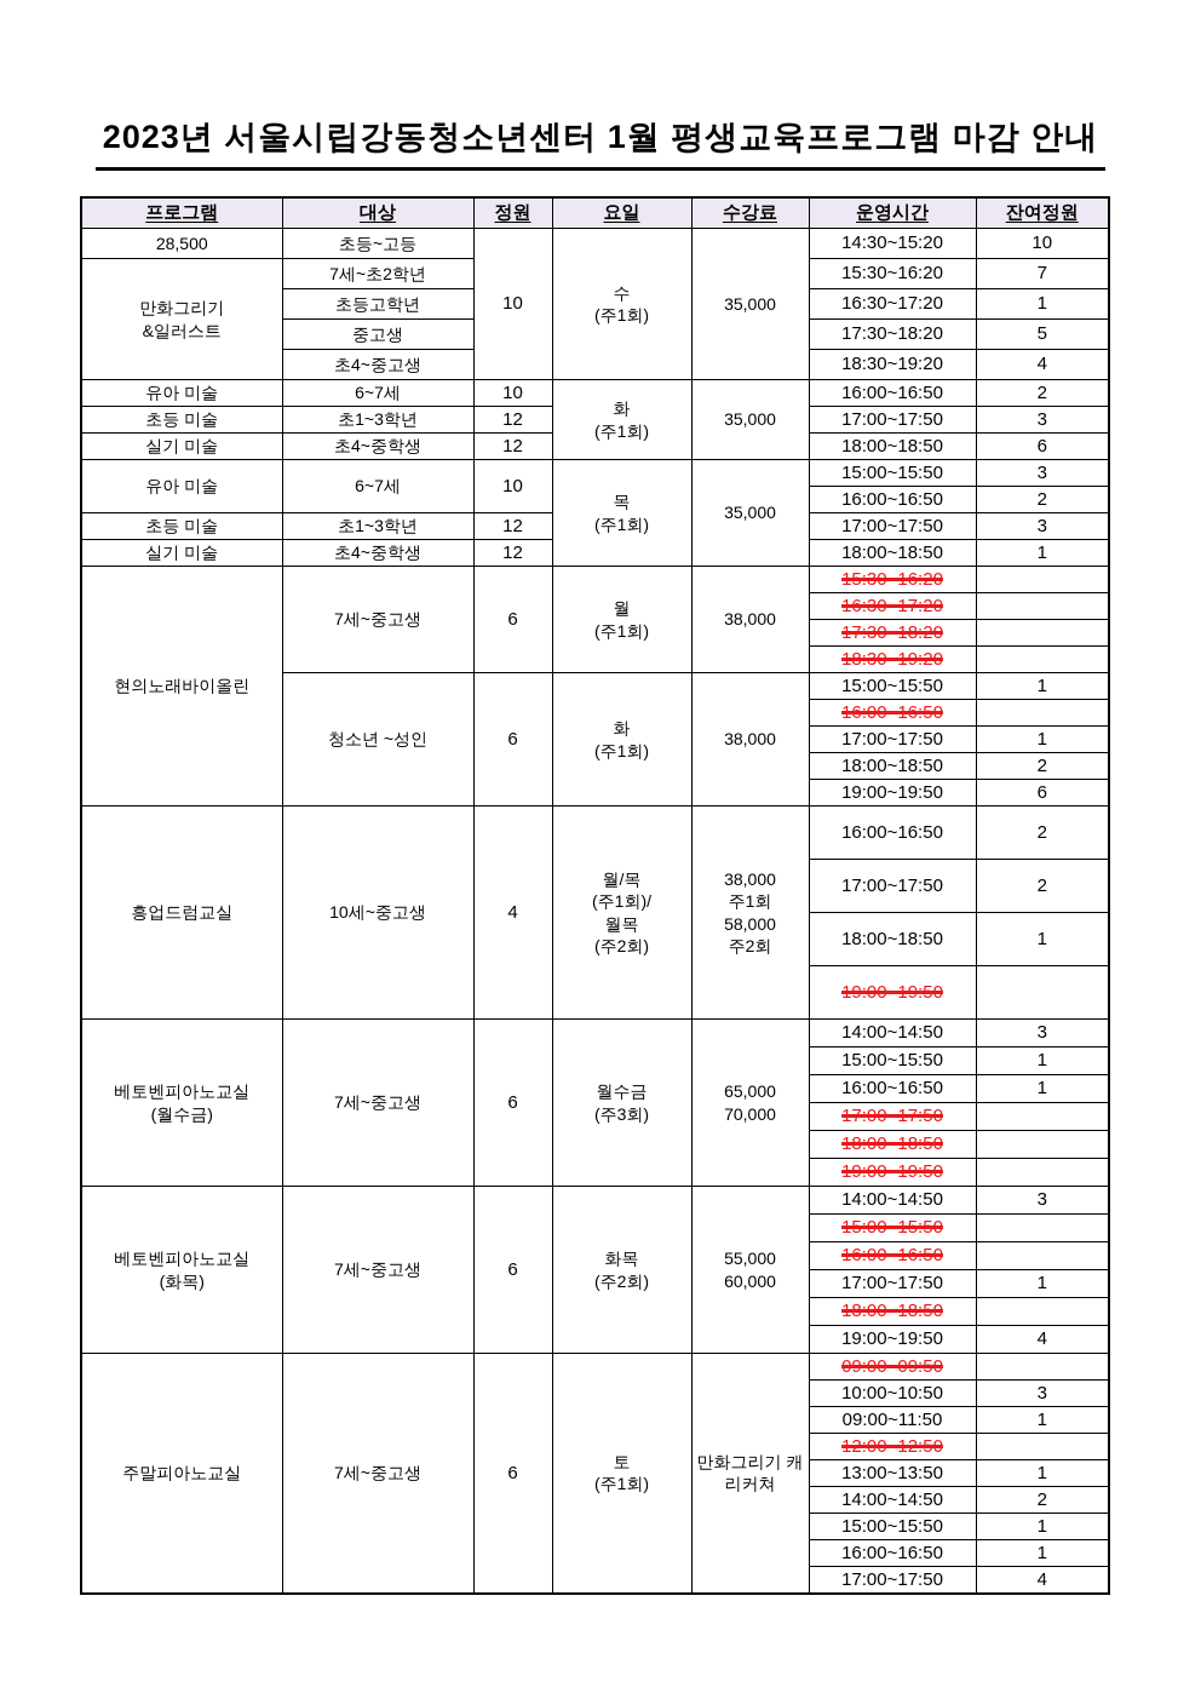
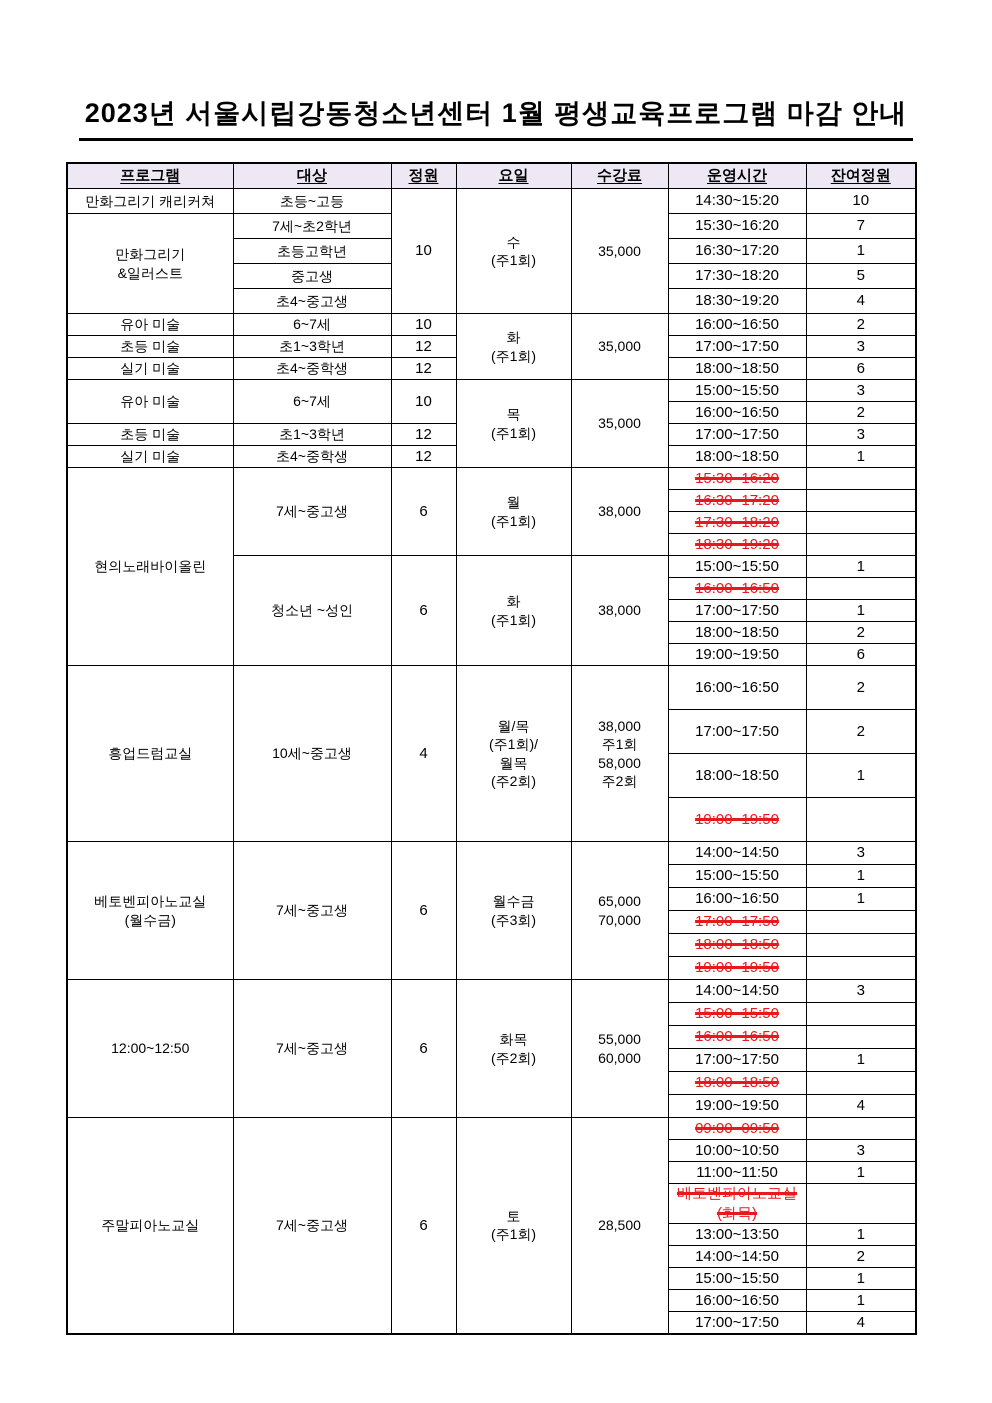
  2023년 서울시립강동청소년센터 1월 평생교육프로그램 마감 안내
  프로그램	대상	정원	요일	수강료	운영시간	잔여정원
- 28,500	초등~고등	10	수 (주1회)	35,000	14:30~15:20	10
+ 만화그리기 캐리커쳐	초등~고등	10	수 (주1회)	35,000	14:30~15:20	10
  만화그리기 &일러스트	7세~초2학년	15:30~16:20	7
  초등고학년	16:30~17:20	1
  중고생	17:30~18:20	5
  초4~중고생	18:30~19:20	4
  유아 미술	6~7세	10	화 (주1회)	35,000	16:00~16:50	2
  초등 미술	초1~3학년	12	17:00~17:50	3
  실기 미술	초4~중학생	12	18:00~18:50	6
  유아 미술	6~7세	10	목 (주1회)	35,000	15:00~15:50	3
  16:00~16:50	2
  초등 미술	초1~3학년	12	17:00~17:50	3
  실기 미술	초4~중학생	12	18:00~18:50	1
  현의노래바이올린	7세~중고생	6	월 (주1회)	38,000	15:30~16:20
  16:30~17:20
  17:30~18:20
  18:30~19:20
  청소년 ~성인	6	화 (주1회)	38,000	15:00~15:50	1
  16:00~16:50
  17:00~17:50	1
  18:00~18:50	2
  19:00~19:50	6
  흥업드럼교실	10세~중고생	4	월/목 (주1회)/ 월목 (주2회)	38,000 주1회 58,000 주2회	16:00~16:50	2
  17:00~17:50	2
  18:00~18:50	1
  19:00~19:50
  베토벤피아노교실 (월수금)	7세~중고생	6	월수금 (주3회)	65,000 70,000	14:00~14:50	3
  15:00~15:50	1
  16:00~16:50	1
  17:00~17:50
  18:00~18:50
  19:00~19:50
- 베토벤피아노교실 (화목)	7세~중고생	6	화목 (주2회)	55,000 60,000	14:00~14:50	3
+ 12:00~12:50	7세~중고생	6	화목 (주2회)	55,000 60,000	14:00~14:50	3
  15:00~15:50
  16:00~16:50
  17:00~17:50	1
  18:00~18:50
  19:00~19:50	4
- 주말피아노교실	7세~중고생	6	토 (주1회)	만화그리기 캐리커쳐	09:00~09:50
+ 주말피아노교실	7세~중고생	6	토 (주1회)	28,500	09:00~09:50
  10:00~10:50	3
- 09:00~11:50	1
+ 11:00~11:50	1
- 12:00~12:50
+ 베토벤피아노교실 (화목)
  13:00~13:50	1
  14:00~14:50	2
  15:00~15:50	1
  16:00~16:50	1
  17:00~17:50	4
